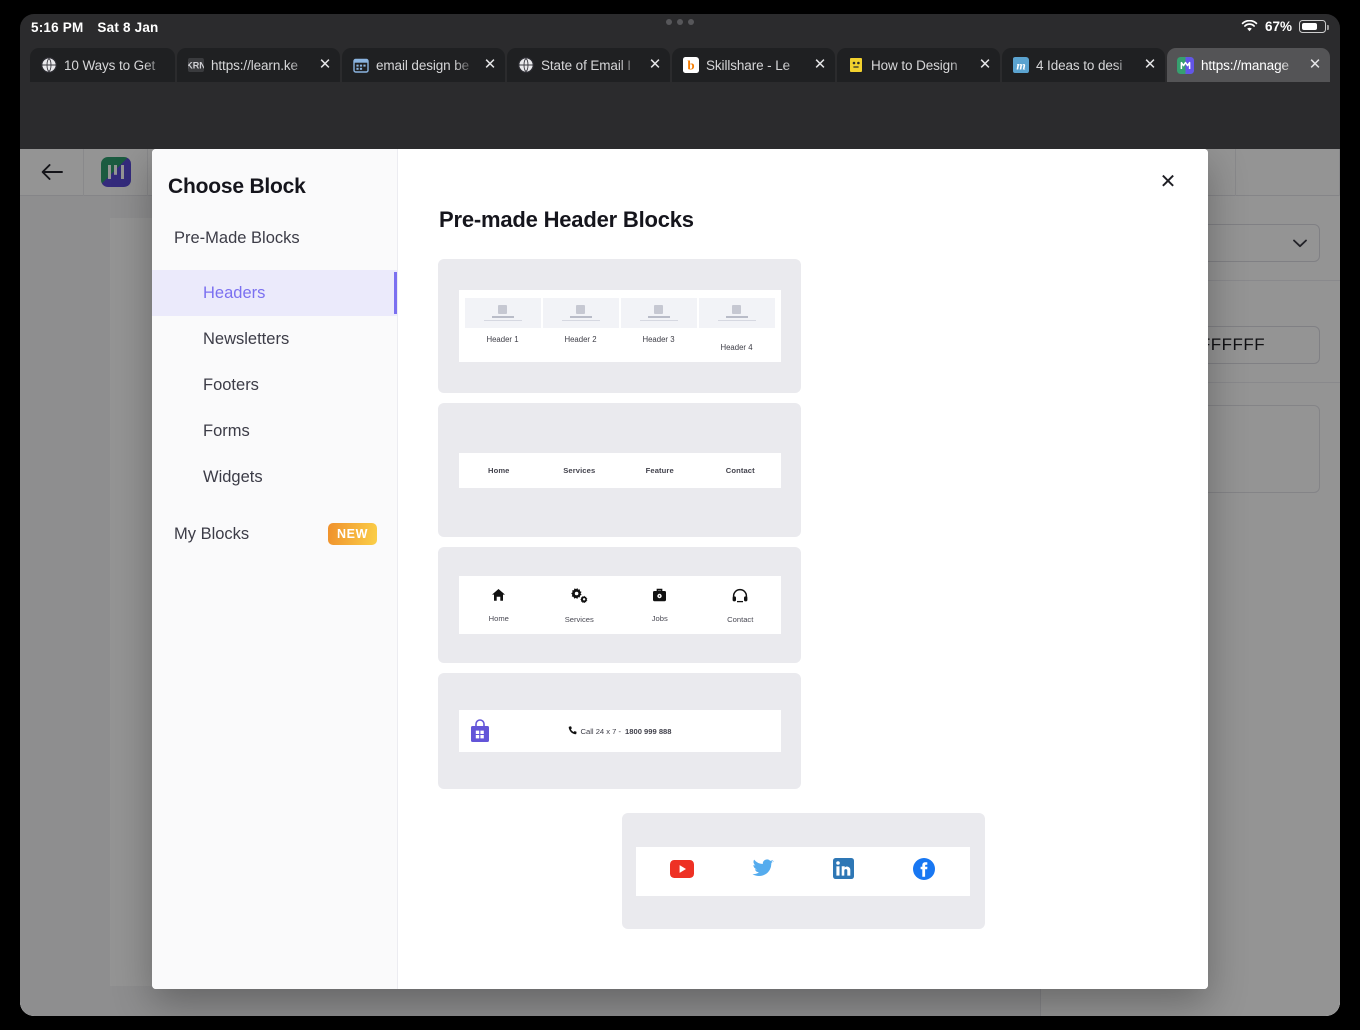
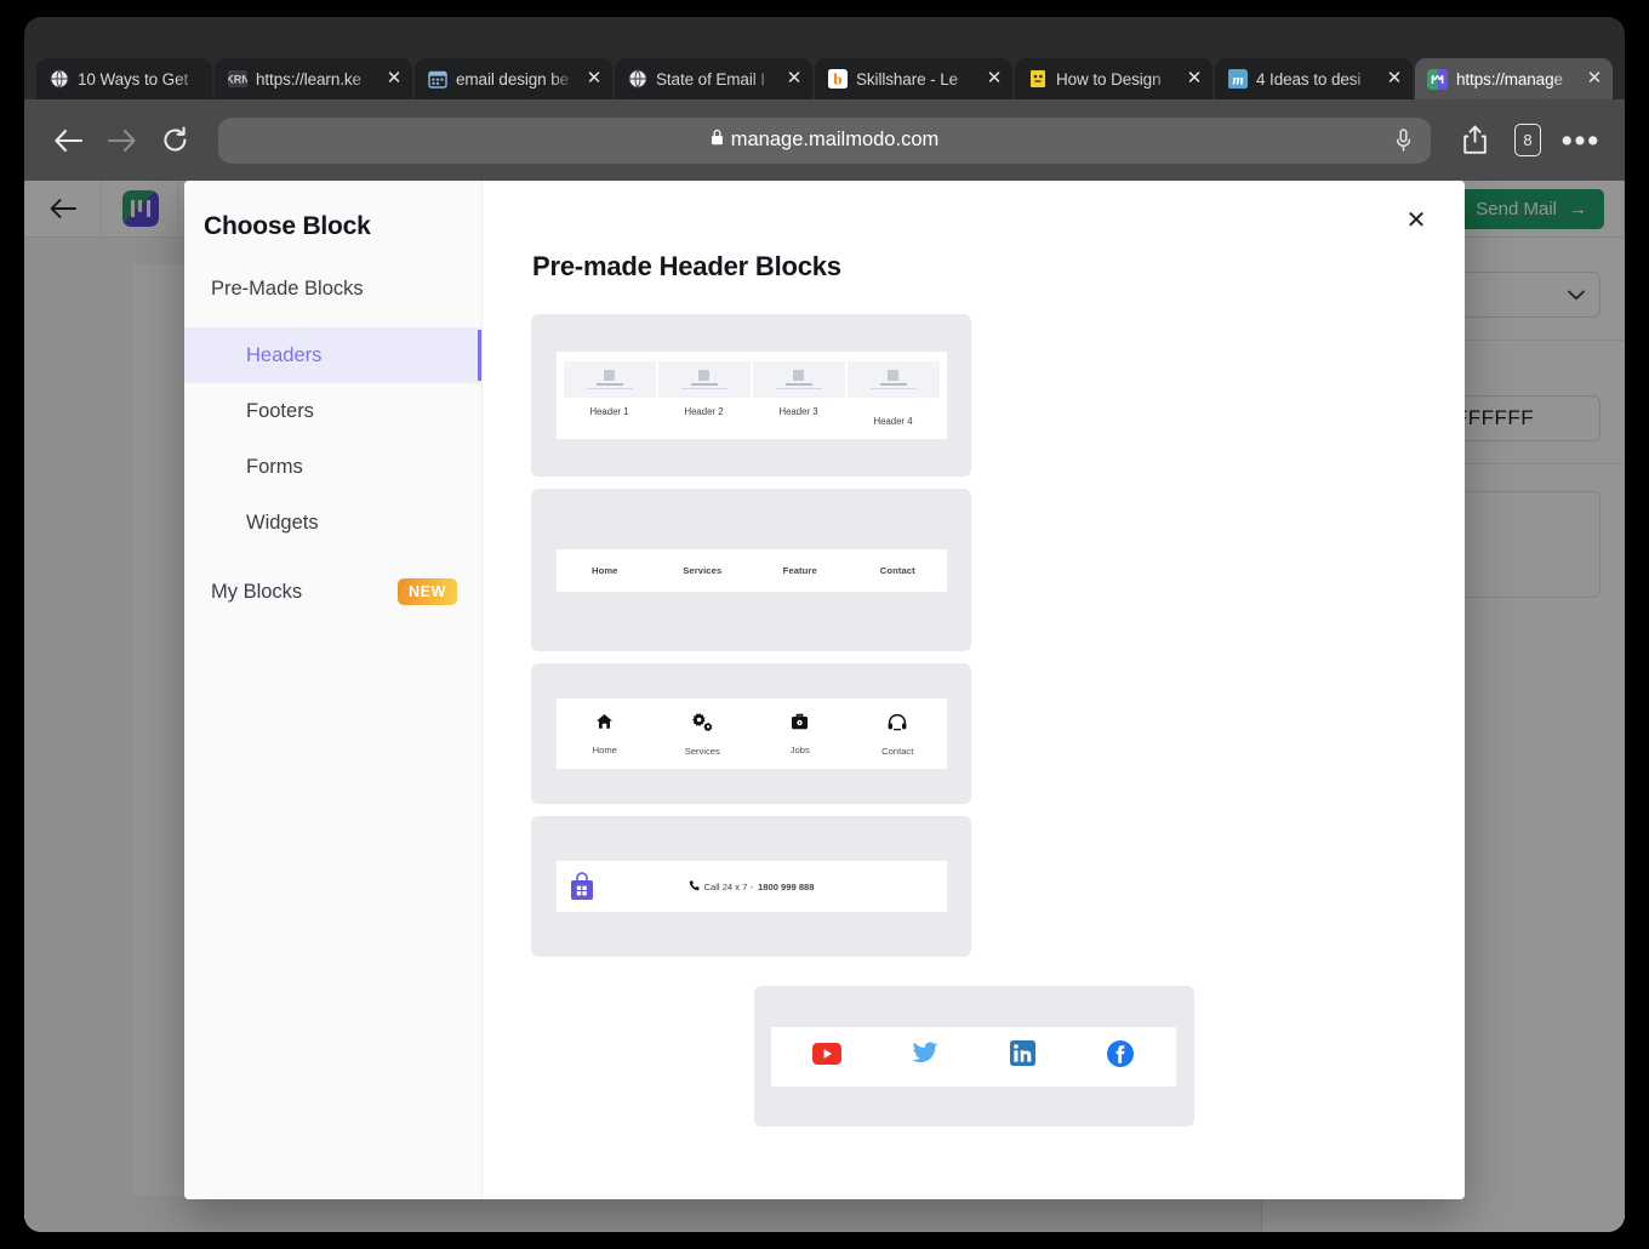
- 5:16 PM
- Sat 8 Jan
- 67%
  10 Ways to Get
  KRN
  https://learn.ke
  ✕
  email design be
  ✕
  State of Email I
  ✕
  b
  Skillshare - Le
  ✕
  How to Design
  ✕
  m
  4 Ideas to desi
  ✕
  https://manage
  ✕
+ manage.mailmodo.com
+ 8
+ •••
+ Send Mail
+ →
  FFFFF
  Choose Block
  Pre-Made Blocks
  Headers
- Newsletters
  Footers
  Forms
  Widgets
  My Blocks
  NEW
  ✕
  Pre-made Header Blocks
  Header 1
  Header 2
  Header 3
  Header 4
  Home
  Services
  Feature
  Contact
  Home
  Services
  Jobs
  Contact
  Call 24 x 7 -
  1800 999 888
